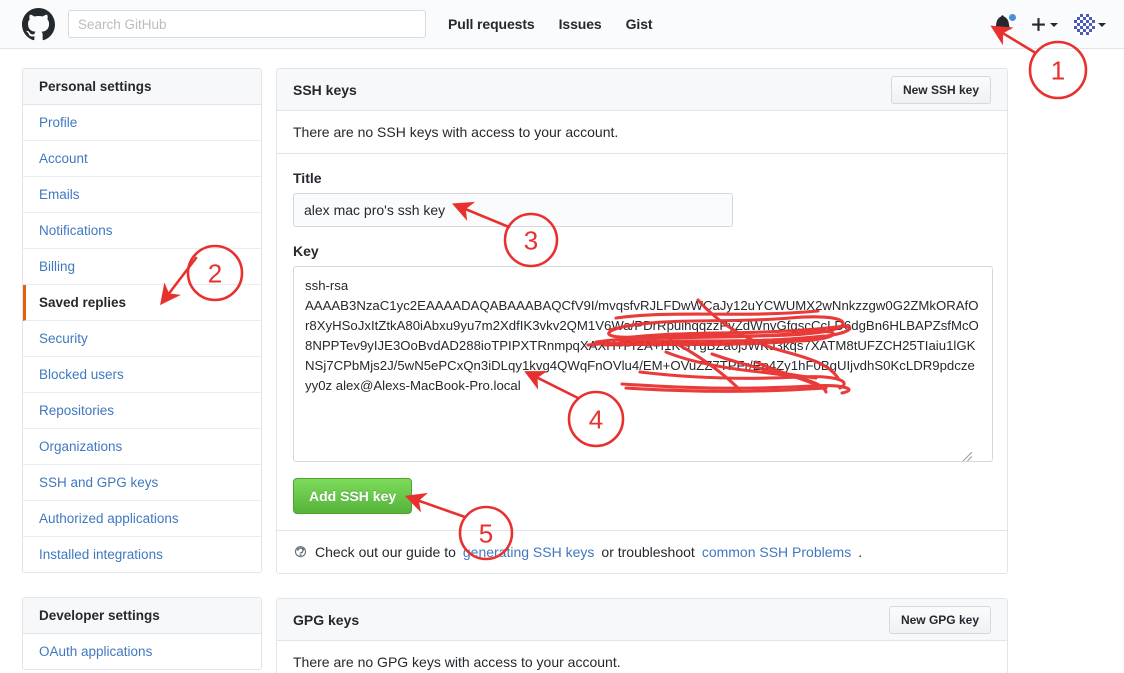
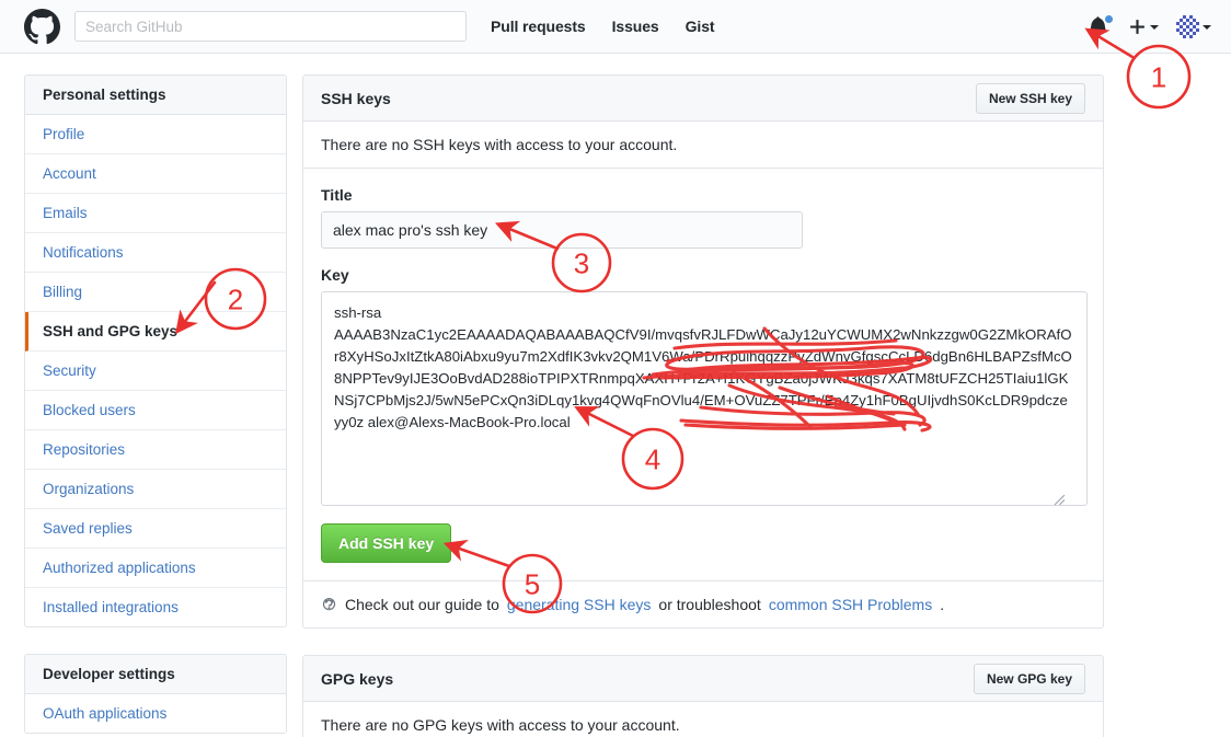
  Search GitHub
  Pull requests
  Issues
  Gist
  Personal settings
  Profile
  Account
  Emails
  Notifications
  Billing
- Saved replies
+ SSH and GPG keys
  Security
  Blocked users
  Repositories
  Organizations
- SSH and GPG keys
+ Saved replies
  Authorized applications
  Installed integrations
  Developer settings
  OAuth applications
  SSH keys
  New SSH key
  There are no SSH keys with access to your account.
  Title
  alex mac pro's ssh key
  Key
  ssh-rsa
  Add SSH key
  Check out our guide to
  enerting SSH keys
  or troubleshoot
  common SSH Problems
  .
  GPG keys
  New GPG key
  There are no GPG keys with access to your account.
  1
  2
  3
  4
  5
